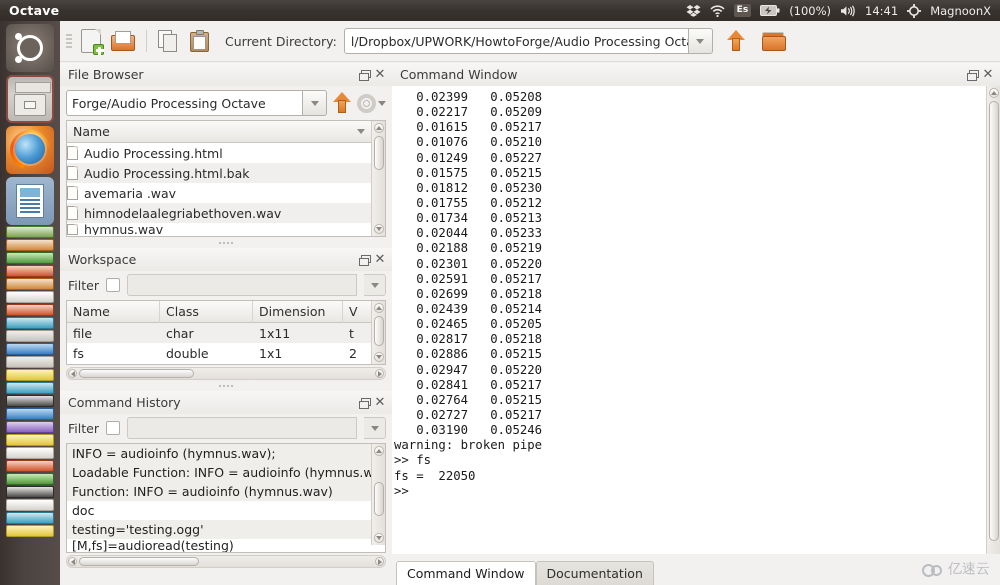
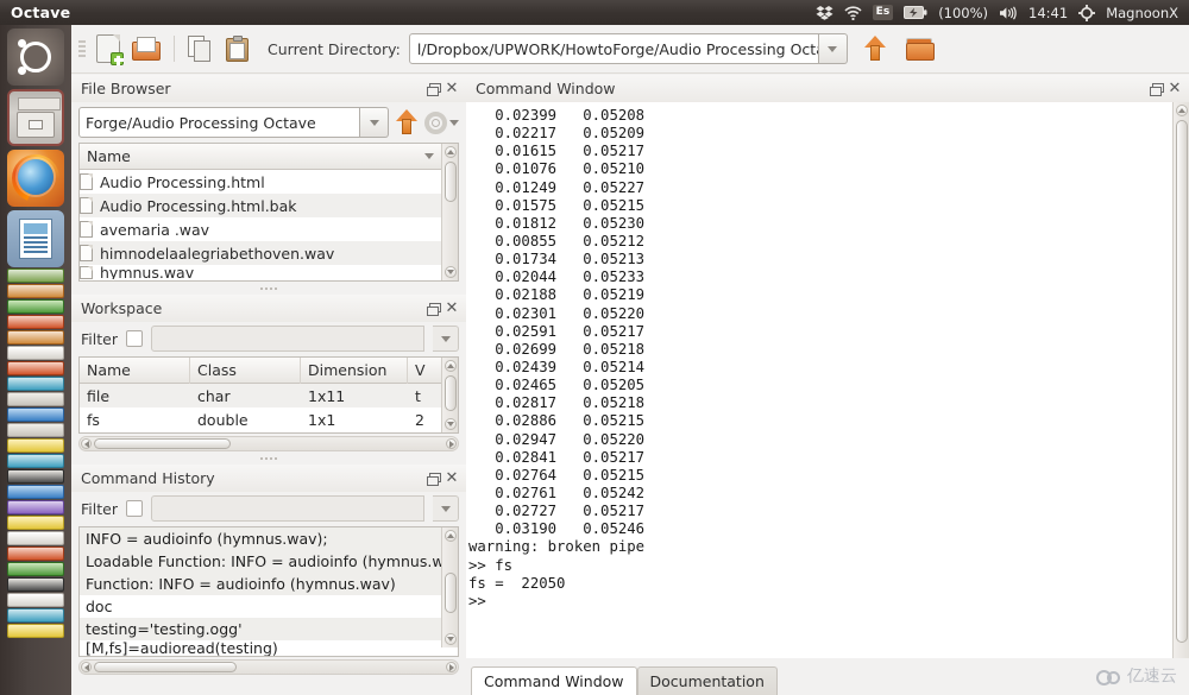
  Octave
  Es
  (100%)
  14:41
  MagnoonX
  Current Directory:
  l/Dropbox/UPWORK/HowtoForge/Audio Processing Oct
  File Browser
  ✕
  Forge/Audio Processing Octave
  Name
  Audio Processing.html
  Audio Processing.html.bak
  avemaria .wav
  himnodelaalegriabethoven.wav
  hymnus.wav
  Workspace
  ✕
  Filter
  Name
  Class
  Dimension
  V
  file
  char
  1x11
  t
  fs
  double
  1x1
  2
  Command History
  ✕
  Filter
  INFO = audioinfo (hymnus.wav);
  Loadable Function: INFO = audioinfo (hymnus.w
  Function: INFO = audioinfo (hymnus.wav)
  doc
  testing='testing.ogg'
  [M,fs]=audioread(testing)
  Command Window
  ✕
  0.02399 0.05208
  0.02217 0.05209
  0.01615 0.05217
  0.01076 0.05210
  0.01249 0.05227
  0.01575 0.05215
  0.01812 0.05230
- 0.01755 0.05212
+ 0.00855 0.05212
  0.01734 0.05213
  0.02044 0.05233
  0.02188 0.05219
  0.02301 0.05220
  0.02591 0.05217
  0.02699 0.05218
  0.02439 0.05214
  0.02465 0.05205
  0.02817 0.05218
  0.02886 0.05215
  0.02947 0.05220
  0.02841 0.05217
  0.02764 0.05215
+ 0.02761 0.05242
  0.02727 0.05217
  0.03190 0.05246
  warning: broken pipe
  >> fs
  fs = 22050
  >>
  Command Window
  Documentation
  亿速云
